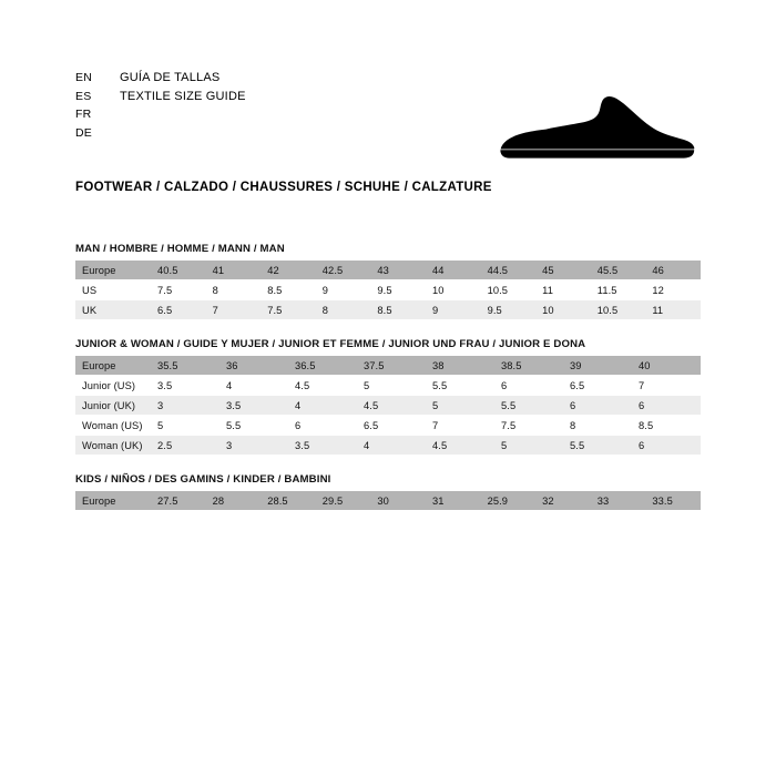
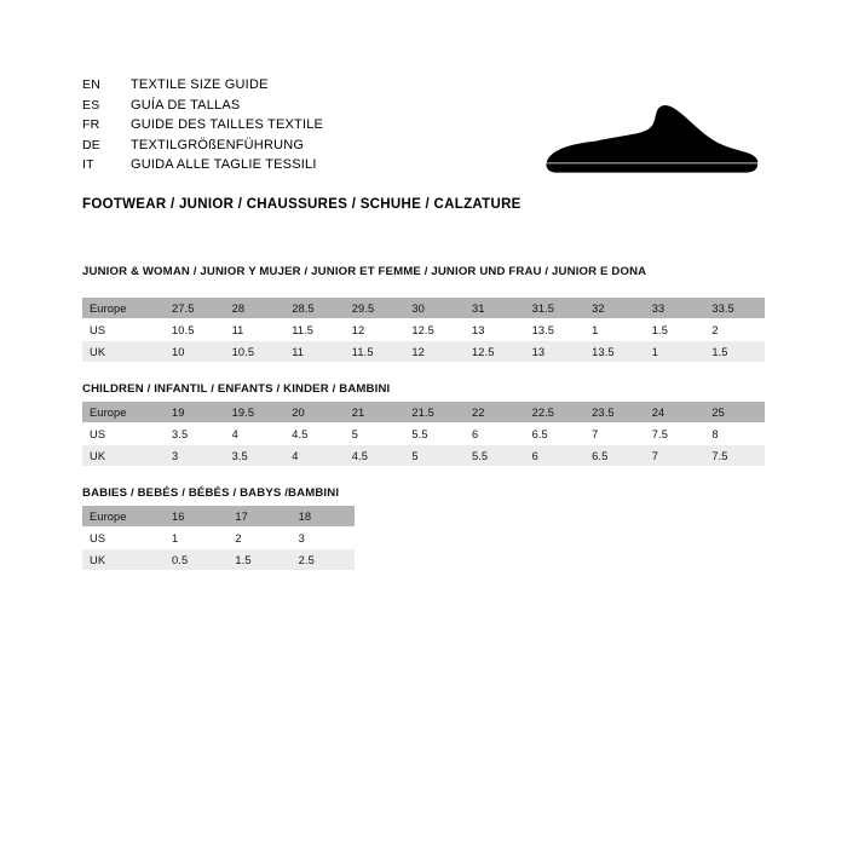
  EN
- GUÍA DE TALLAS
+ TEXTILE SIZE GUIDE
  ES
- TEXTILE SIZE GUIDE
+ GUÍA DE TALLAS
  FR
+ GUIDE DES TAILLES TEXTILE
  DE
+ TEXTILGRÖßENFÜHRUNG
+ IT
+ GUIDA ALLE TAGLIE TESSILI
- FOOTWEAR / CALZADO / CHAUSSURES / SCHUHE / CALZATURE
+ FOOTWEAR / JUNIOR / CHAUSSURES / SCHUHE / CALZATURE
- MAN / HOMBRE / HOMME / MANN / MAN
- Europe	40.5	41	42	42.5	43	44	44.5	45	45.5	46
- US	7.5	8	8.5	9	9.5	10	10.5	11	11.5	12
- UK	6.5	7	7.5	8	8.5	9	9.5	10	10.5	11
- JUNIOR & WOMAN / GUIDE Y MUJER / JUNIOR ET FEMME / JUNIOR UND FRAU / JUNIOR E DONA
+ JUNIOR & WOMAN / JUNIOR Y MUJER / JUNIOR ET FEMME / JUNIOR UND FRAU / JUNIOR E DONA
- Europe	35.5	36	36.5	37.5	38	38.5	39	40
- Junior (US)	3.5	4	4.5	5	5.5	6	6.5	7
- Junior (UK)	3	3.5	4	4.5	5	5.5	6	6
- Woman (US)	5	5.5	6	6.5	7	7.5	8	8.5
- Woman (UK)	2.5	3	3.5	4	4.5	5	5.5	6
- KIDS / NIÑOS / DES GAMINS / KINDER / BAMBINI
- Europe	27.5	28	28.5	29.5	30	31	25.9	32	33	33.5
+ Europe	27.5	28	28.5	29.5	30	31	31.5	32	33	33.5
+ US	10.5	11	11.5	12	12.5	13	13.5	1	1.5	2
+ UK	10	10.5	11	11.5	12	12.5	13	13.5	1	1.5
+ CHILDREN / INFANTIL / ENFANTS / KINDER / BAMBINI
+ Europe	19	19.5	20	21	21.5	22	22.5	23.5	24	25
+ US	3.5	4	4.5	5	5.5	6	6.5	7	7.5	8
+ UK	3	3.5	4	4.5	5	5.5	6	6.5	7	7.5
+ BABIES / BEBÉS / BÉBÉS / BABYS /BAMBINI
+ Europe	16	17	18
+ US	1	2	3
+ UK	0.5	1.5	2.5
